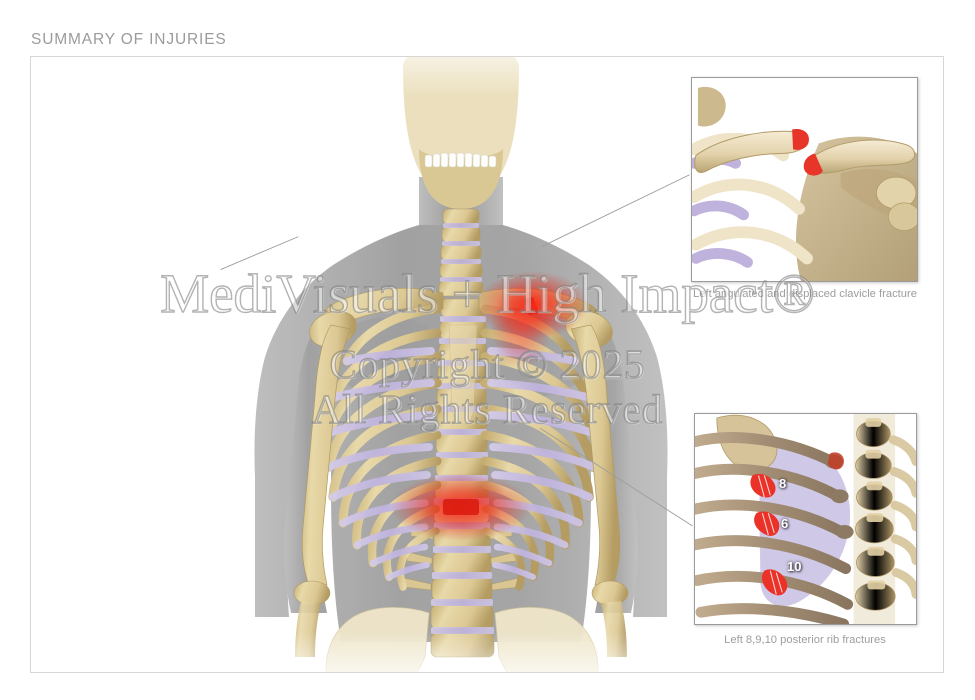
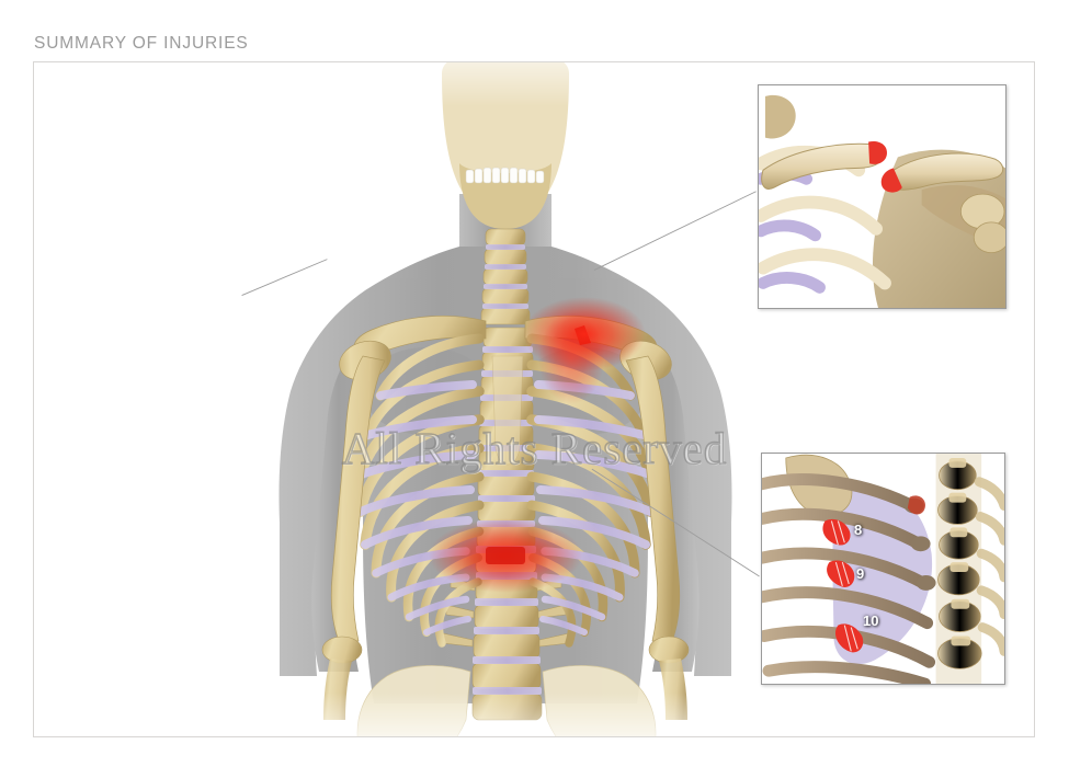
  SUMMARY OF INJURIES
  8
- 6
+ 9
  10
- Left angulated and displaced clavicle fracture
- Left 8,9,10 posterior rib fractures
- MediVisuals + High Impact®
- Copyright © 2025
  All Rights Reserved
